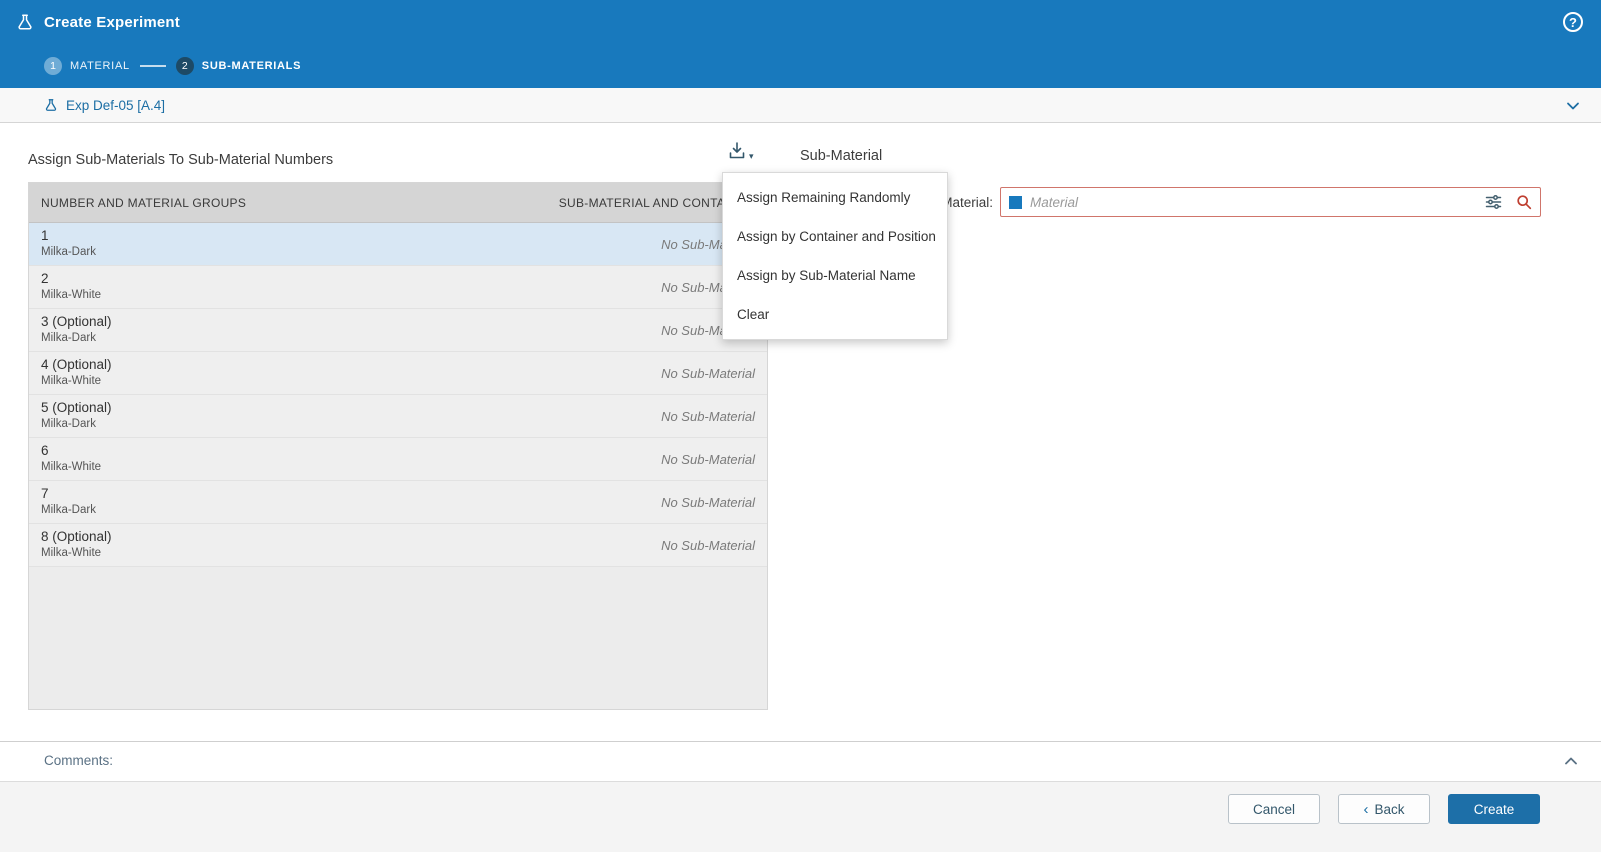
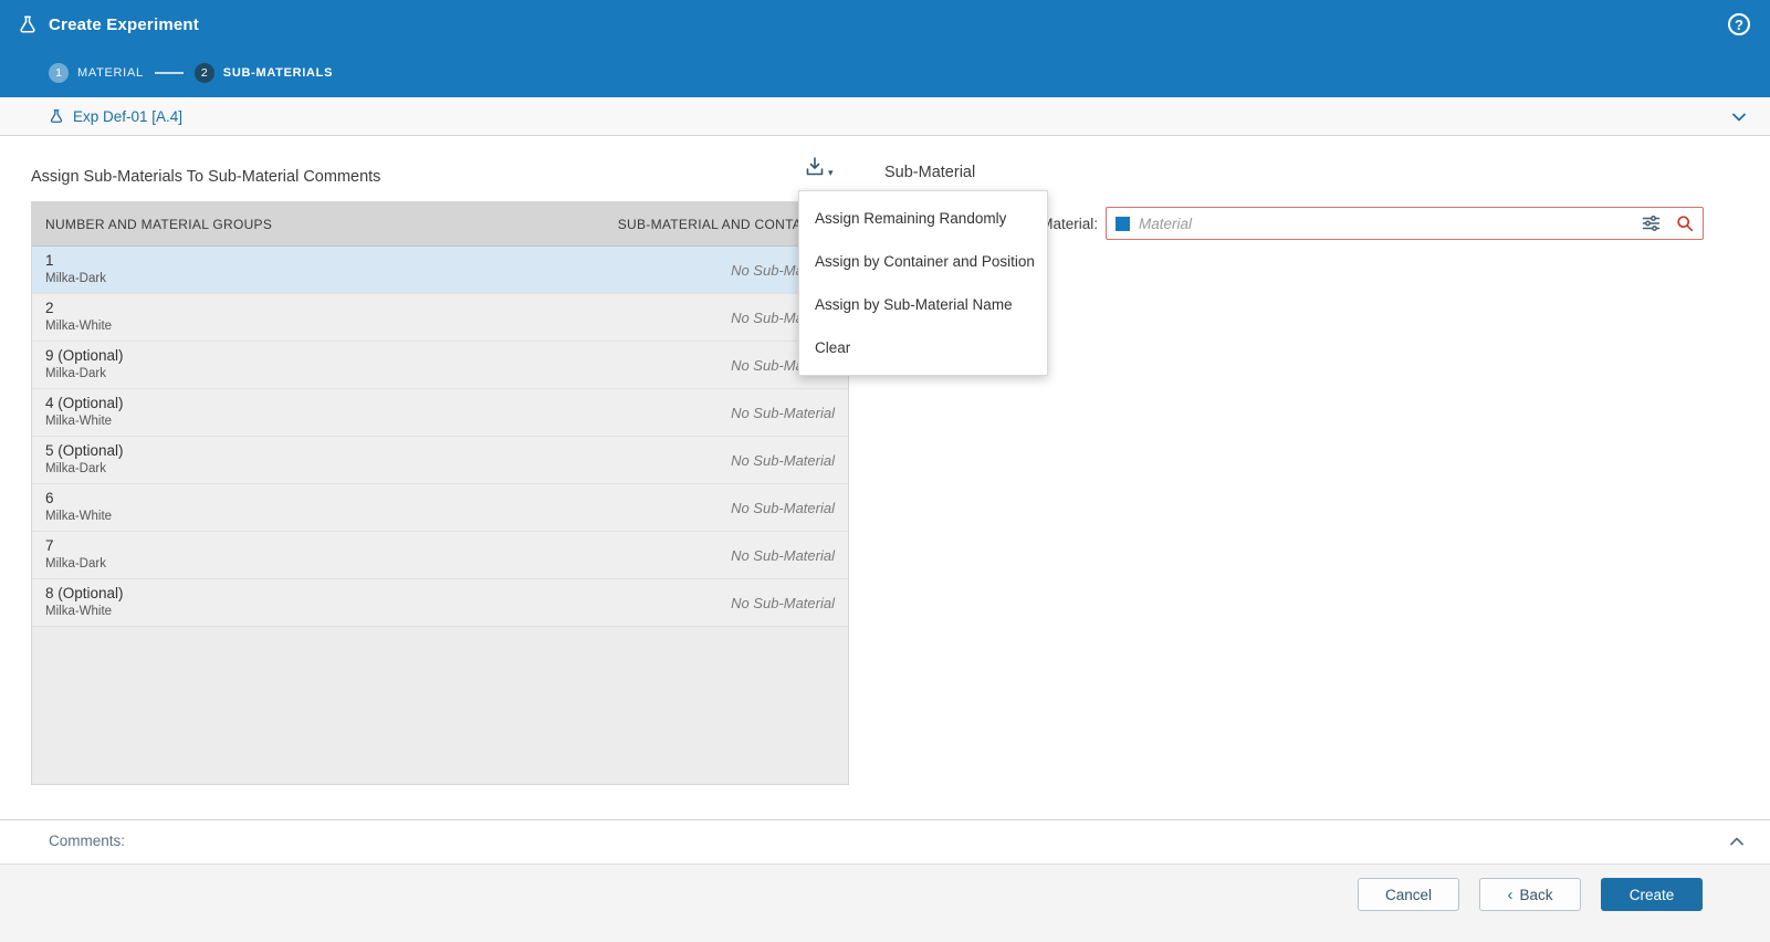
  Create Experiment
  ?
  1
  MATERIAL
  2
  SUB-MATERIALS
- Exp Def-05 [A.4]
+ Exp Def-01 [A.4]
- Assign Sub-Materials To Sub-Material Numbers
+ Assign Sub-Materials To Sub-Material Comments
  ▾
  Sub-Material
  NUMBER AND MATERIAL GROUPS
  SUB-MATERIAL AND CONTA
  1
  Milka-Dark
  2
  Milka-White
- 3 (Optional)
+ 9 (Optional)
  Milka-Dark
  4 (Optional)
  Milka-White
  No Sub-Material
  5 (Optional)
  Milka-Dark
  No Sub-Material
  6
  Milka-White
  No Sub-Material
  7
  Milka-Dark
  No Sub-Material
  8 (Optional)
  Milka-White
  No Sub-Material
  Assign Remaining Randomly
  Assign by Container and Position
  Assign by Sub-Material Name
  Clear
  Material
  Comments:
  Cancel
  ‹
  Back
  Create
